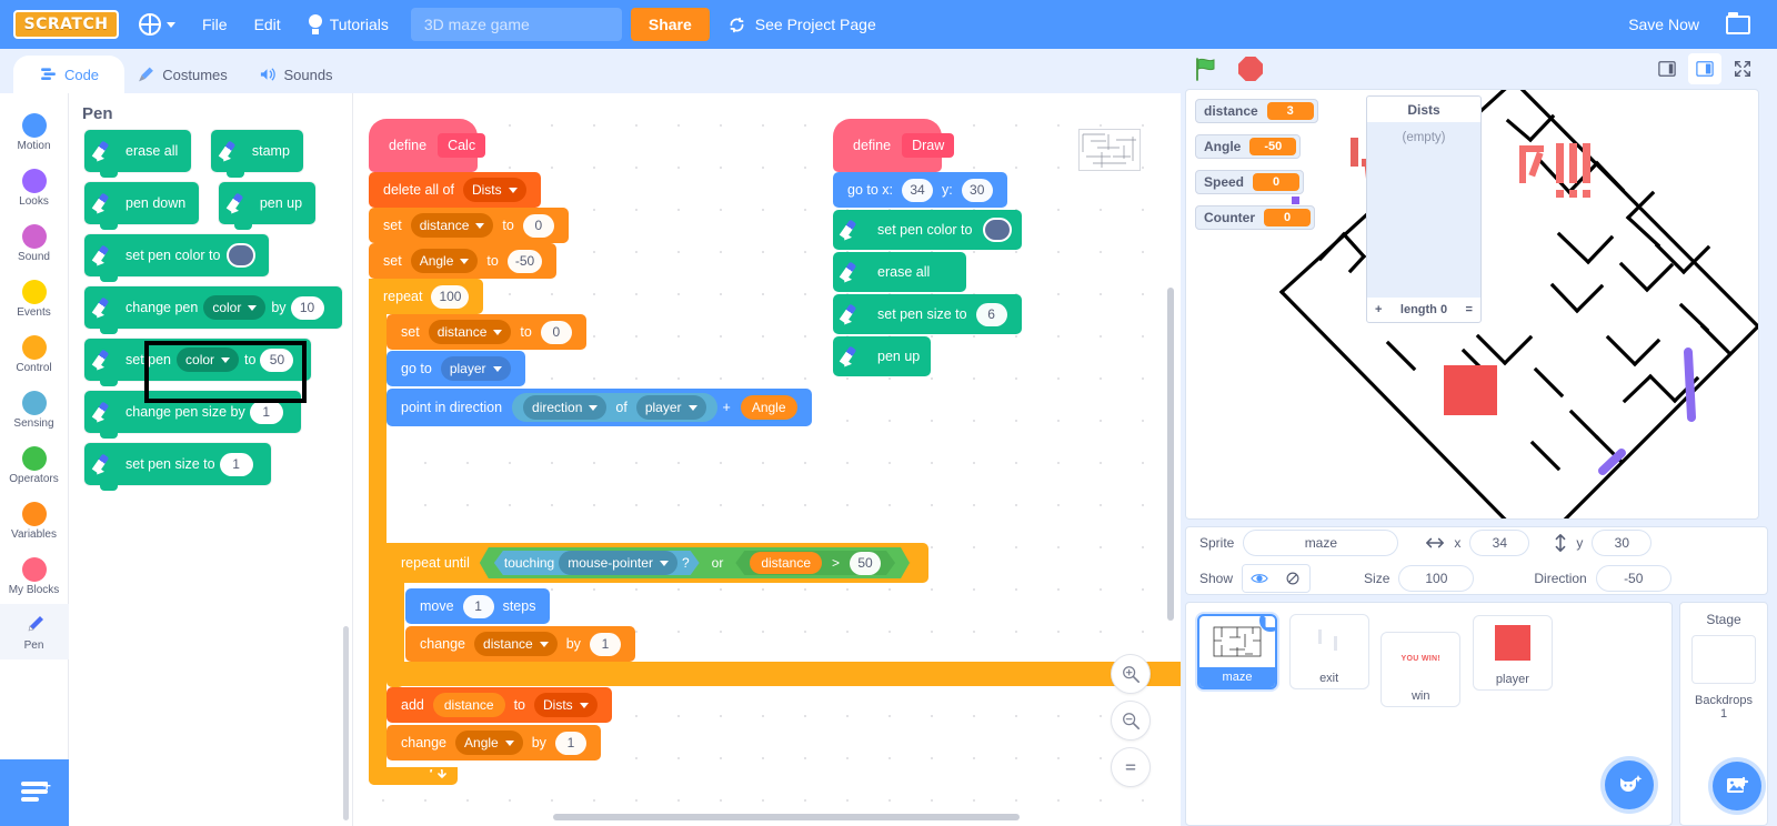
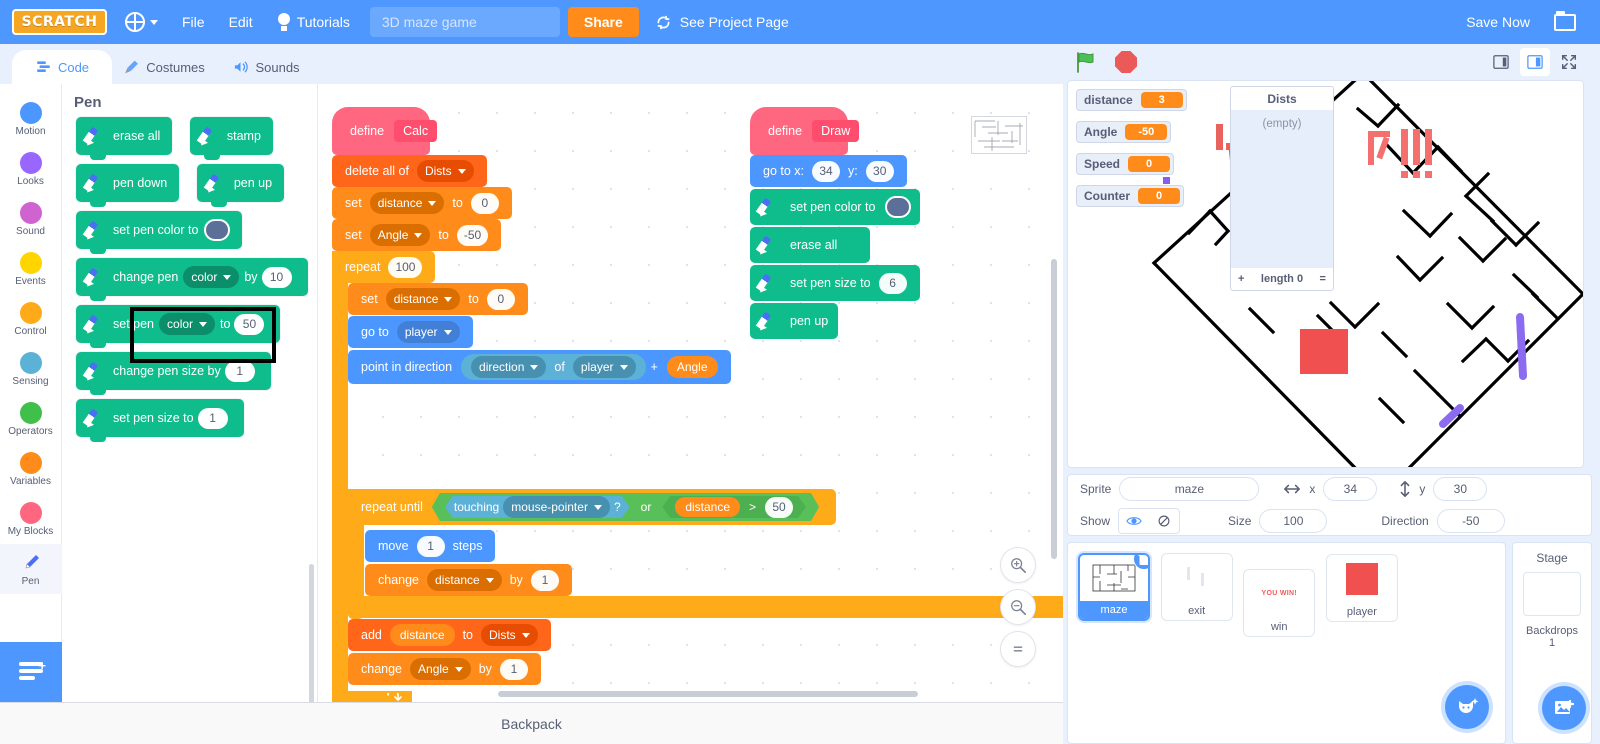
  SCRATCH
  File
  Edit
  Tutorials
  3D maze game
  Share
  See Project Page
  Save Now
  Code
  Costumes
  Sounds
  Motion
  Looks
  Sound
  Events
  Control
  Sensing
  Operators
  Variables
  My Blocks
  Pen
  +
  Pen
  erase all
  stamp
  pen down
  pen up
  set pen color to
  change pen
  color
  by
  10
  set pen
  color
  to
  50
  change pen size by
  1
  set pen size to
  1
  define
  Calc
  delete all of
  Dists
  set
  distance
  to
  0
  set
  Angle
  to
  -50
  repeat
  100
  set
  distance
  to
  0
  go to
  player
  point in direction
  direction
  of
  player
  +
  Angle
  repeat until
  touching
  mouse-pointer
  ?
  or
  distance
  >
  50
  move
  1
  steps
  change
  distance
  by
  1
  add
  distance
  to
  Dists
  change
  Angle
  by
  1
  define
  Draw
  go to x:
  34
  y:
  30
  set pen color to
  erase all
  set pen size to
  6
  pen up
+ Backpack
  distance
  3
  Angle
  -50
  Speed
  0
  Counter
  0
  Dists
  (empty)
  +
  length 0
  =
  Sprite
  maze
  x
  34
  y
  30
  Show
  Size
  100
  Direction
  -50
  maze
  exit
  win
  player
  Stage
  Backdrops
  1
